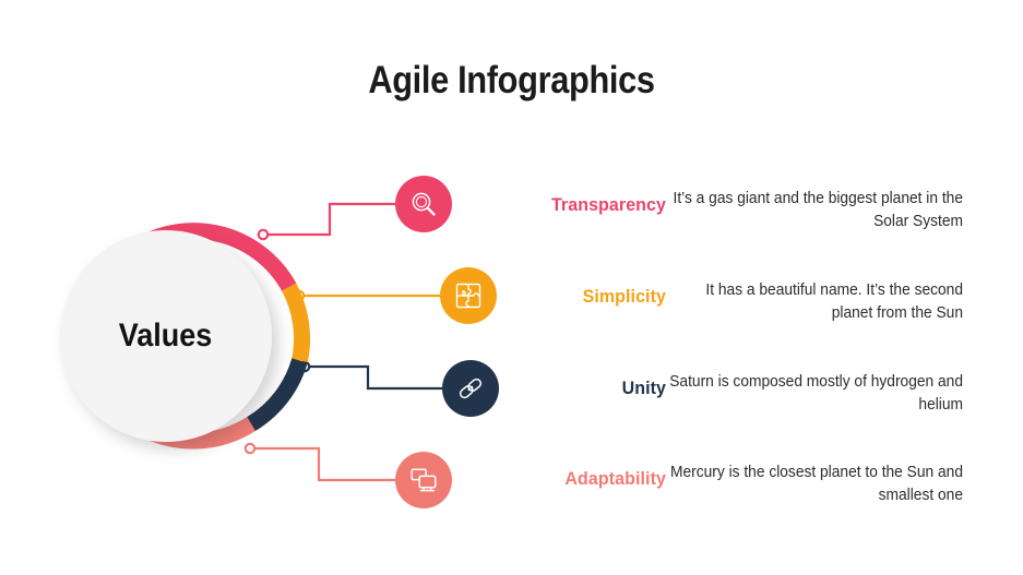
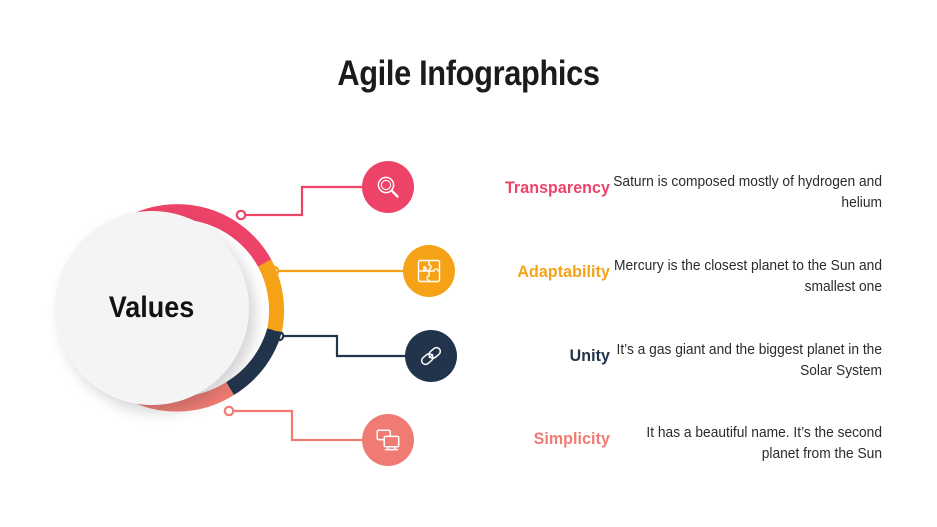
  Agile Infographics
  Values
  Transparency
- It’s a gas giant and the biggest planet in the Solar System
+ Saturn is composed mostly of hydrogen and helium
- Simplicity
+ Adaptability
- It has a beautiful name. It’s the second planet from the Sun
+ Mercury is the closest planet to the Sun and smallest one
  Unity
- Saturn is composed mostly of hydrogen and helium
+ It’s a gas giant and the biggest planet in the Solar System
- Adaptability
+ Simplicity
- Mercury is the closest planet to the Sun and smallest one
+ It has a beautiful name. It’s the second planet from the Sun
